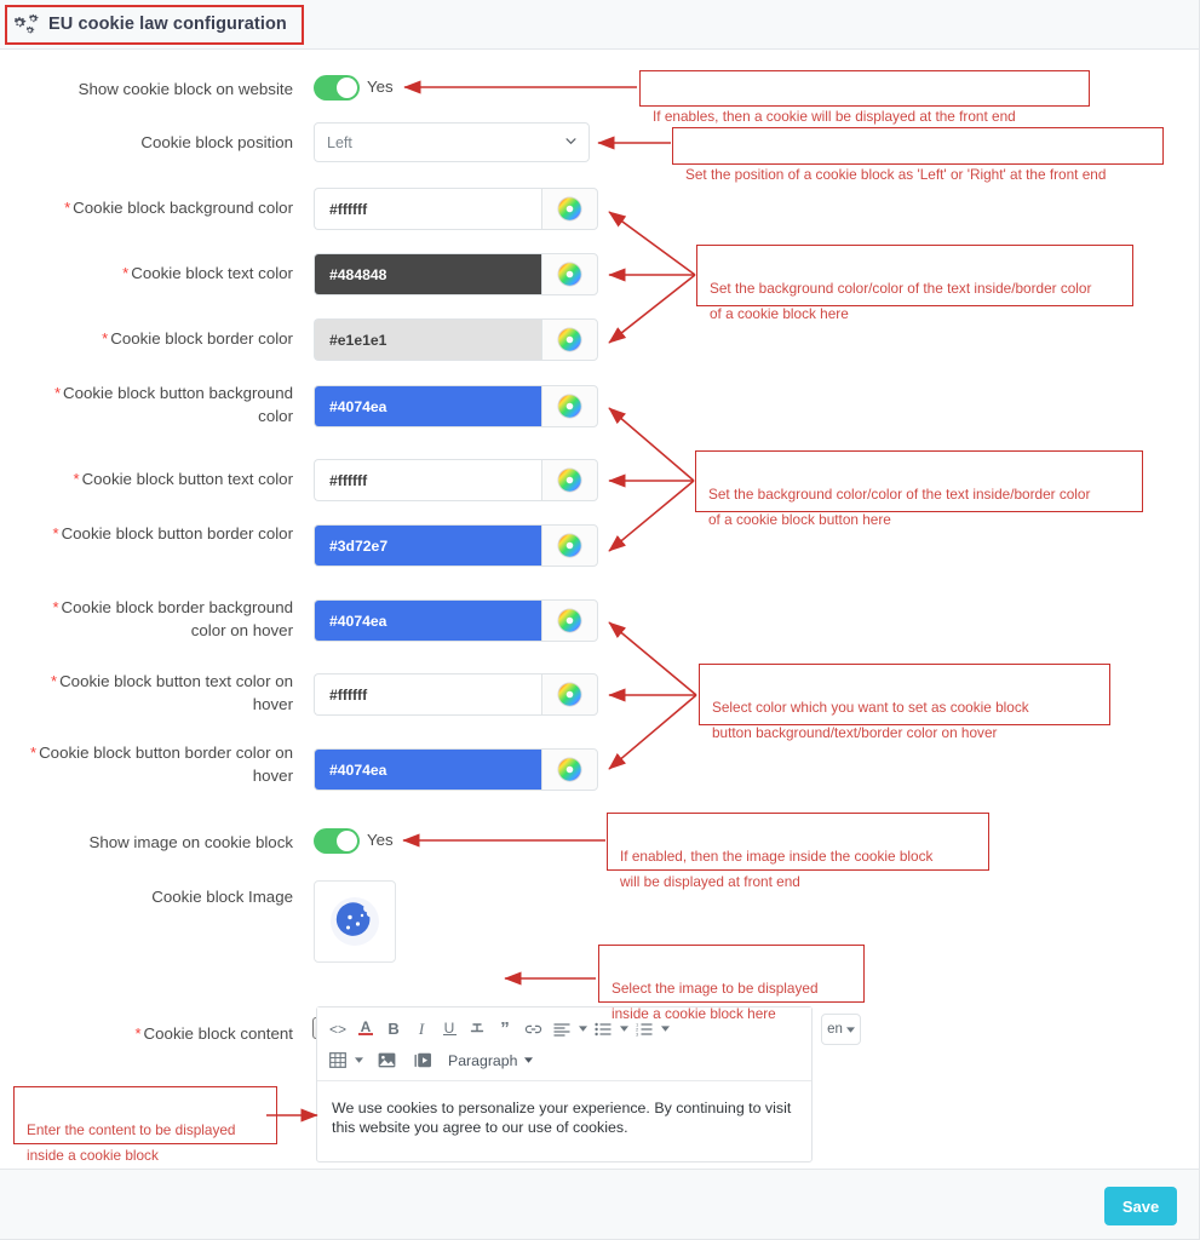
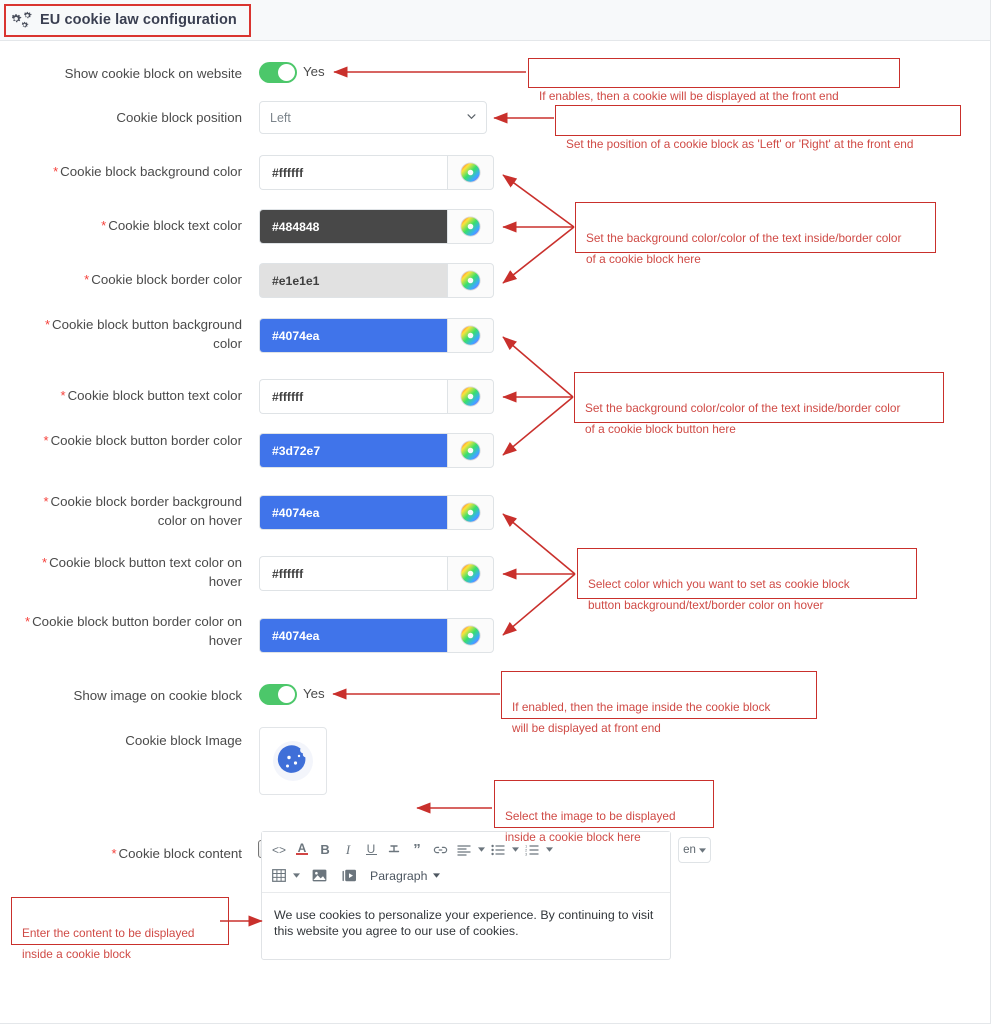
  EU cookie law configuration
  Show cookie block on website
  Yes
  Cookie block position
  Left
  * Cookie block background color
  #ffffff
  * Cookie block text color
  #484848
  * Cookie block border color
  #e1e1e1
  * Cookie block button background color
  #4074ea
  * Cookie block button text color
  #ffffff
  * Cookie block button border color
  #3d72e7
  * Cookie block border background color on hover
  #4074ea
  * Cookie block button text color on hover
  #ffffff
  * Cookie block button border color on hover
  #4074ea
  Show image on cookie block
  Yes
  Cookie block Image
  * Cookie block content
  <>
  A
  B
  I
  U
  ”
  Paragraph
  We use cookies to personalize your experience. By continuing to visit this website you agree to our use of cookies.
  en
- Save
  If enables, then a cookie will be displayed at the front end
  Set the position of a cookie block as 'Left' or 'Right' at the front end
  Set the background color/color of the text inside/border color
  of a cookie block here
  Set the background color/color of the text inside/border color
  of a cookie block button here
  Select color which you want to set as cookie block
  button background/text/border color on hover
  If enabled, then the image inside the cookie block
  will be displayed at front end
  Select the image to be displayed
  inside a cookie block here
  Enter the content to be displayed
  inside a cookie block
